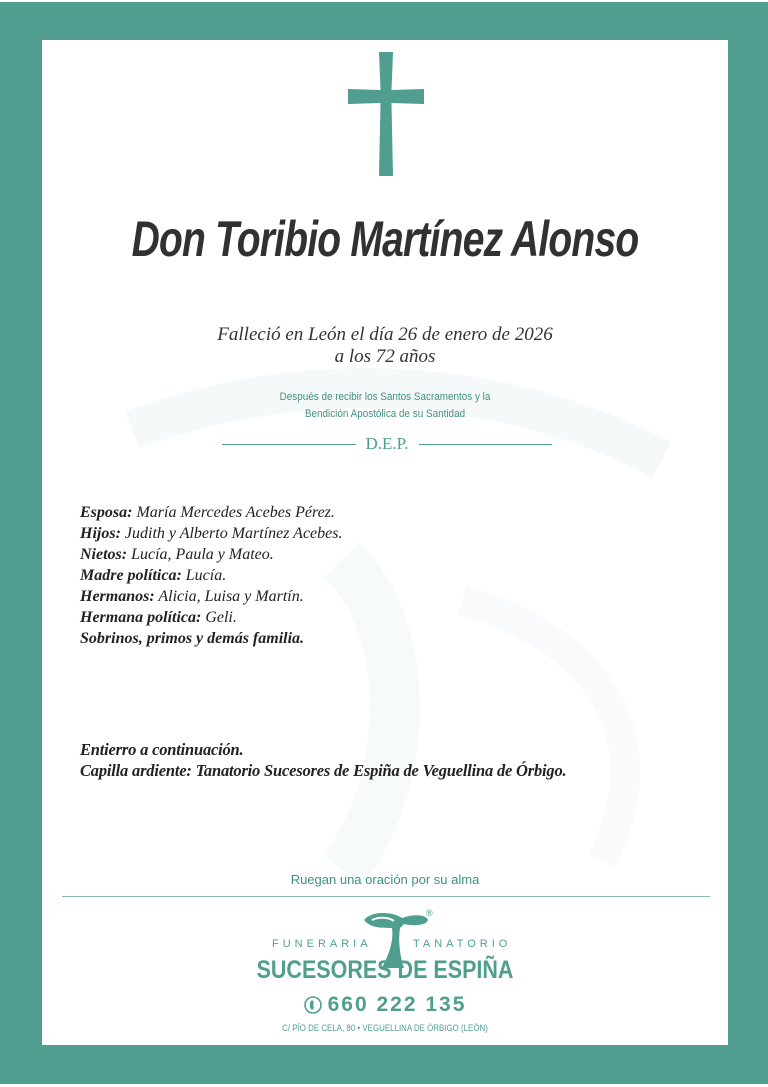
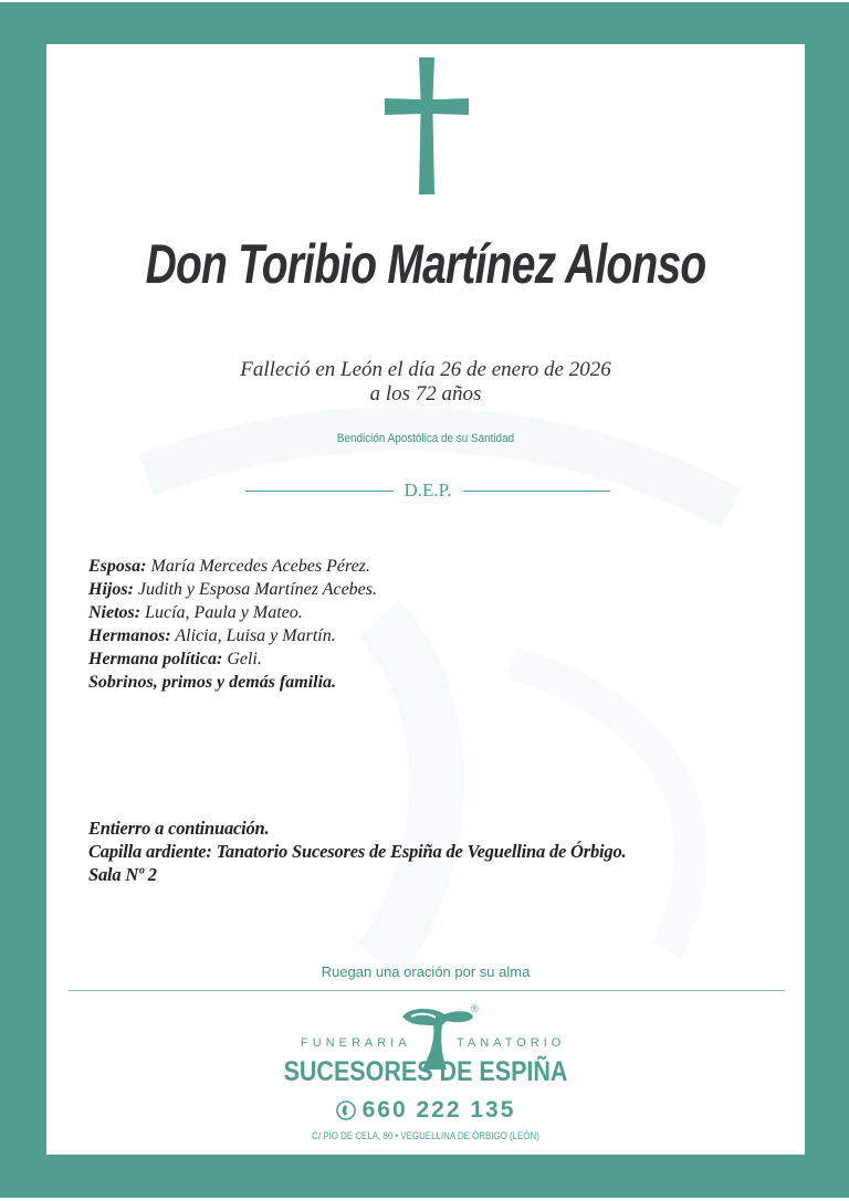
  Don Toribio Martínez Alonso
  Falleció en León el día 26 de enero de 2026
  a los 72 años
- Después de recibir los Santos Sacramentos y la
  Bendición Apostólica de su Santidad
  D.E.P.
  Esposa: María Mercedes Acebes Pérez.
- Hijos: Judith y Alberto Martínez Acebes.
+ Hijos: Judith y Esposa Martínez Acebes.
  Nietos: Lucía, Paula y Mateo.
- Madre política: Lucía.
  Hermanos: Alicia, Luisa y Martín.
  Hermana política: Geli.
  Sobrinos, primos y demás familia.
  Entierro a continuación.
  Capilla ardiente: Tanatorio Sucesores de Espiña de Veguellina de Órbigo.
+ Sala Nº 2
  Ruegan una oración por su alma
  ®
  FUNERARIA
  TANATORIO
  SUCESORES DE ESPIÑA
  660 222 135
  C/ PÍO DE CELA, 80 • VEGUELLINA DE ÓRBIGO (LEÓN)
